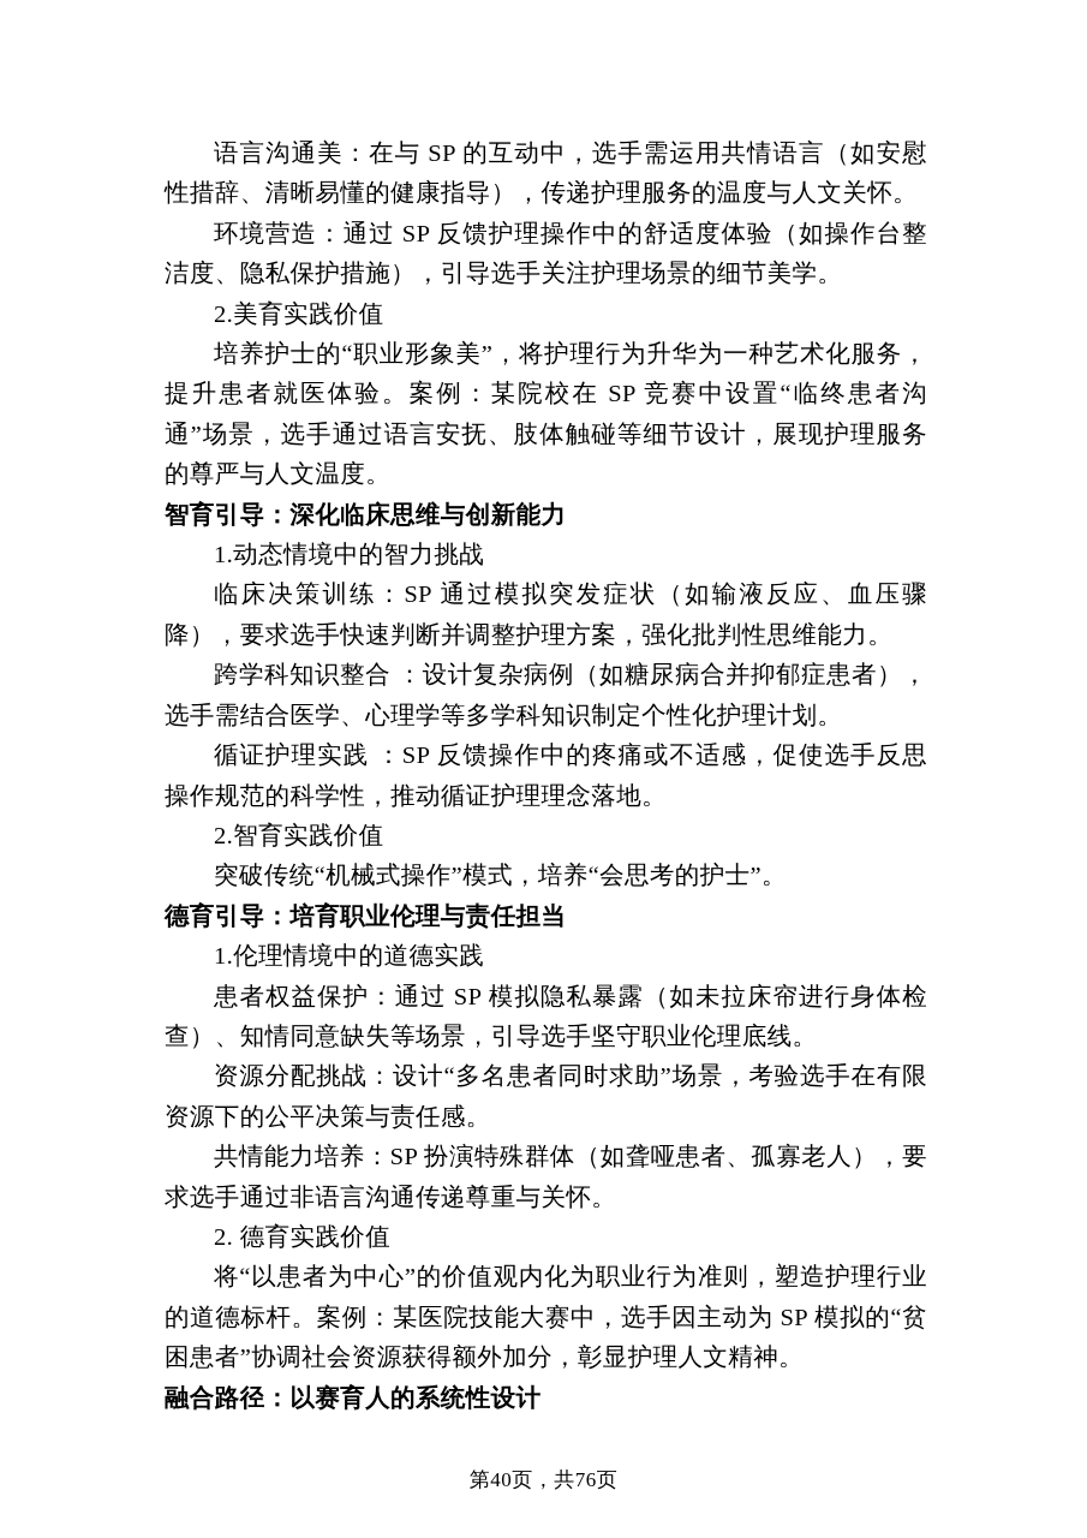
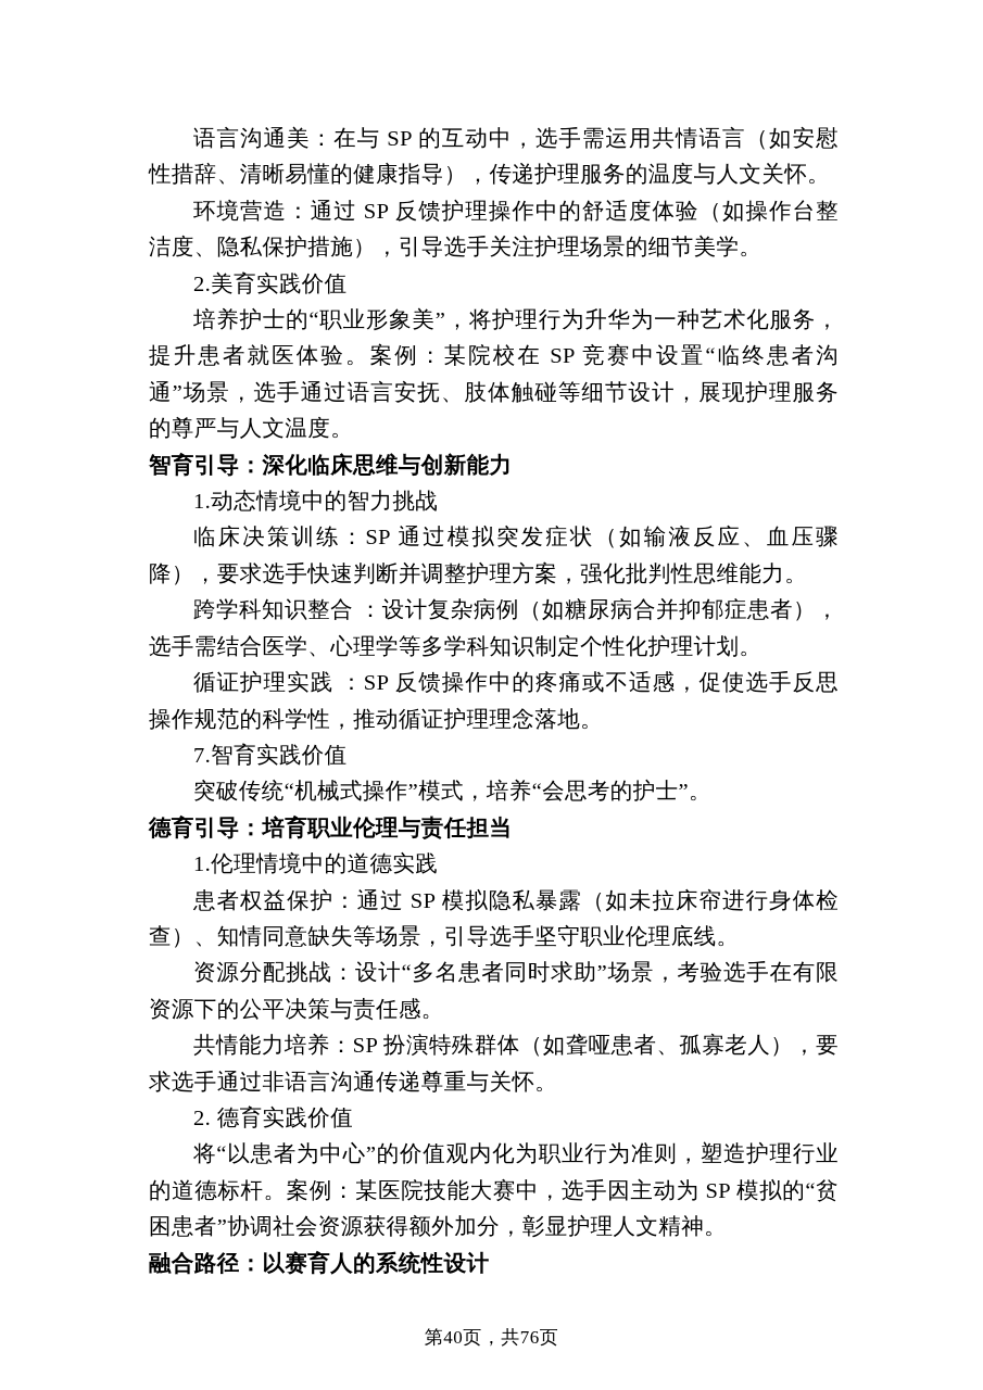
  语言沟通美：在与 SP 的互动中，选手需运用共情语言（如安慰性措辞、清晰易懂的健康指导），传递护理服务的温度与人文关怀。
  环境营造：通过 SP 反馈护理操作中的舒适度体验（如操作台整洁度、隐私保护措施），引导选手关注护理场景的细节美学。
  2.美育实践价值
  培养护士的“职业形象美”，将护理行为升华为一种艺术化服务，提升患者就医体验。案例：某院校在 SP 竞赛中设置“临终患者沟通”场景，选手通过语言安抚、肢体触碰等细节设计，展现护理服务的尊严与人文温度。
  智育引导：深化临床思维与创新能力
  1.动态情境中的智力挑战
  临床决策训练：SP 通过模拟突发症状（如输液反应、血压骤降），要求选手快速判断并调整护理方案，强化批判性思维能力。
  跨学科知识整合 ：设计复杂病例（如糖尿病合并抑郁症患者），选手需结合医学、心理学等多学科知识制定个性化护理计划。
  循证护理实践 ：SP 反馈操作中的疼痛或不适感，促使选手反思操作规范的科学性，推动循证护理理念落地。
- 2.智育实践价值
+ 7.智育实践价值
  突破传统“机械式操作”模式，培养“会思考的护士”。
  德育引导：培育职业伦理与责任担当
  1.伦理情境中的道德实践
  患者权益保护：通过 SP 模拟隐私暴露（如未拉床帘进行身体检查）、知情同意缺失等场景，引导选手坚守职业伦理底线。
  资源分配挑战：设计“多名患者同时求助”场景，考验选手在有限资源下的公平决策与责任感。
  共情能力培养：SP 扮演特殊群体（如聋哑患者、孤寡老人），要求选手通过非语言沟通传递尊重与关怀。
  2. 德育实践价值
  将“以患者为中心”的价值观内化为职业行为准则，塑造护理行业的道德标杆。案例：某医院技能大赛中，选手因主动为 SP 模拟的“贫困患者”协调社会资源获得额外加分，彰显护理人文精神。
  融合路径：以赛育人的系统性设计
  第40页，共76页
